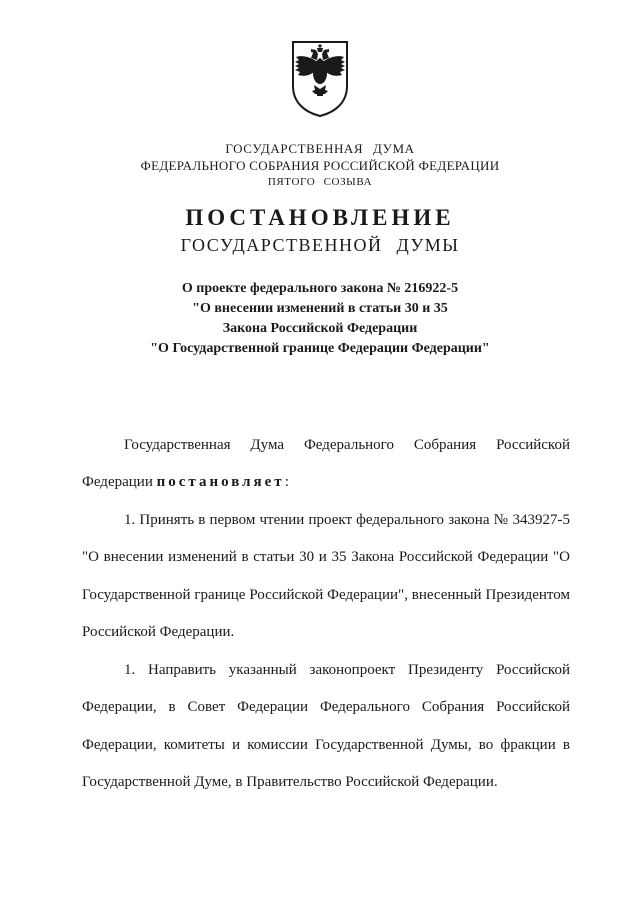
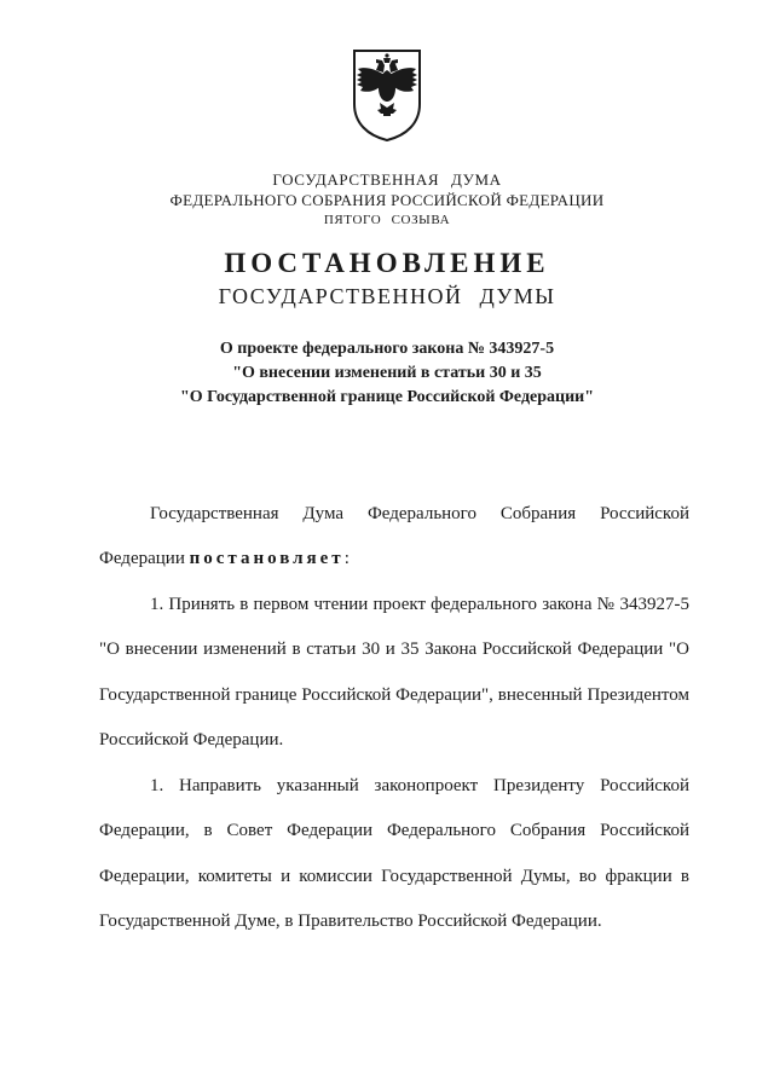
  ГОСУДАРСТВЕННАЯ ДУМА
  ФЕДЕРАЛЬНОГО СОБРАНИЯ РОССИЙСКОЙ ФЕДЕРАЦИИ
  ПЯТОГО СОЗЫВА
  ПОСТАНОВЛЕНИЕ
  ГОСУДАРСТВЕННОЙ ДУМЫ
- О проекте федерального закона № 216922-5
+ О проекте федерального закона № 343927-5
  "О внесении изменений в статьи 30 и 35
- Закона Российской Федерации
- "О Государственной границе Федерации Федерации"
+ "О Государственной границе Российской Федерации"
  Государственная Дума Федерального Собрания Российской Федерации постановляет:
  1. Принять в первом чтении проект федерального закона № 343927-5 "О внесении изменений в статьи 30 и 35 Закона Российской Федерации "О Государственной границе Российской Федерации", внесенный Президентом Российской Федерации.
  1. Направить указанный законопроект Президенту Российской Федерации, в Совет Федерации Федерального Собрания Российской Федерации, комитеты и комиссии Государственной Думы, во фракции в Государственной Думе, в Правительство Российской Федерации.
